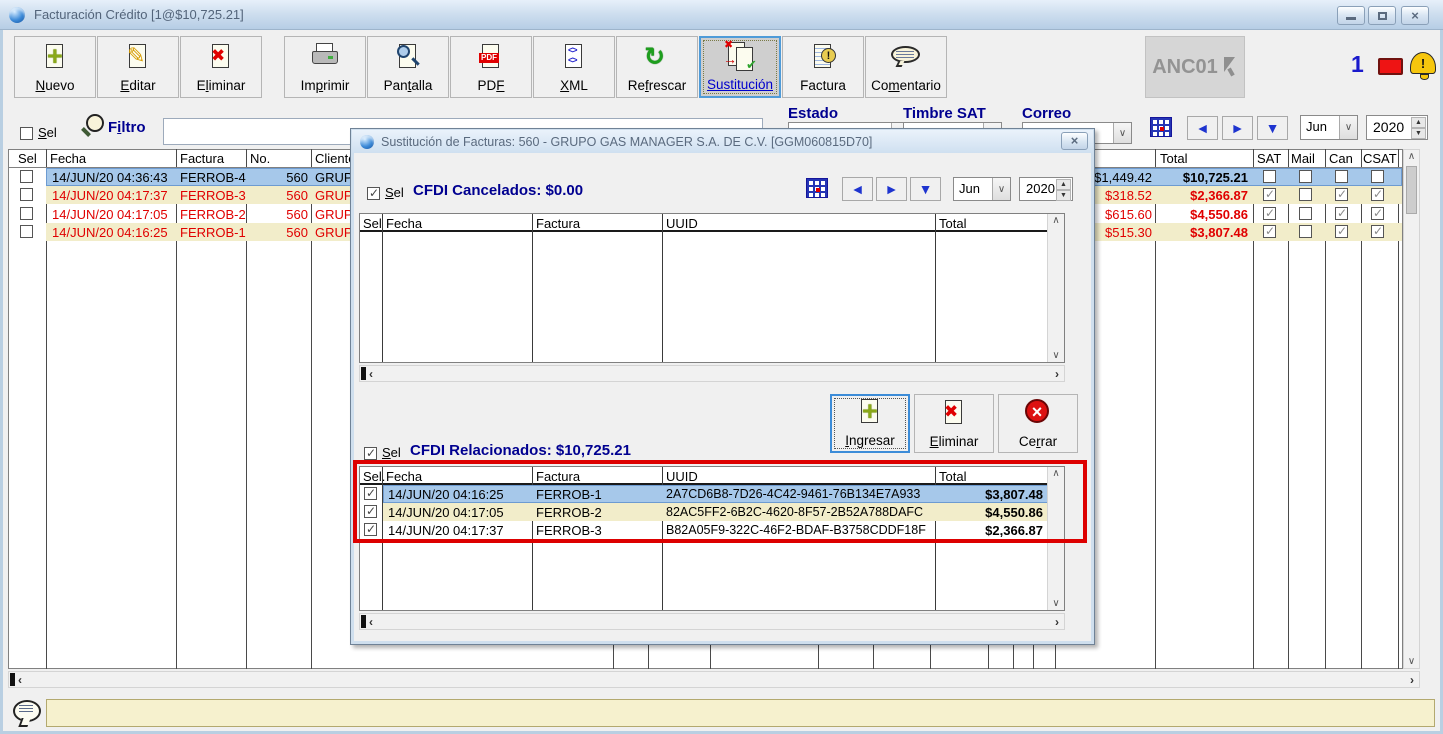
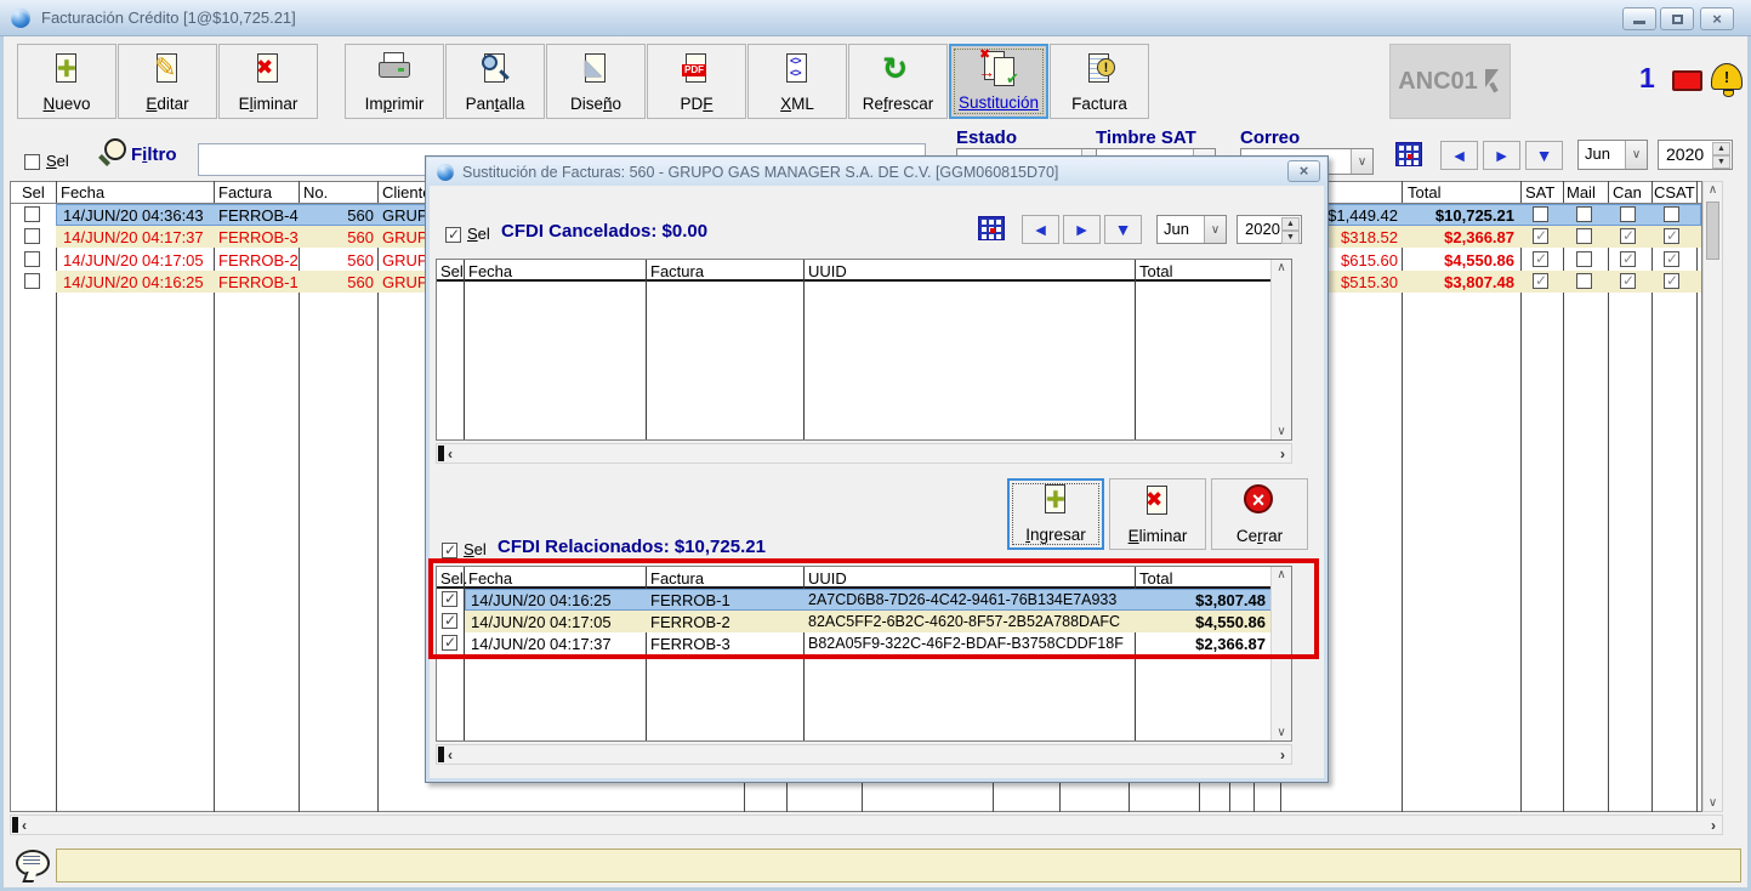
  Facturación Crédito [1@$10,725.21]
  ×
  +
  Nuevo
  ✎
  Editar
  ✖
  Eliminar
  Imprimir
  Pantalla
+ ◣
+ Diseño
  PDF
  PDF
  <>
  <>
  XML
  ↻
  Refrescar
  ✖
  →
  ✔
  Sustitución
  !
  Factura
- Comentario
  ANC01
  1
  !
  Sel
  Filtro
  Estado
  Timbre SAT
  Correo
  ∨
  ◄
  ►
  ▼
  Jun
  ∨
  2020
  Sel
  Fecha
  Factura
  No.
  Client
  Total
  SAT
  Mail
  Can
  CSAT
  14/JUN/20 04:36:43
  FERROB-4
  560
  GRUP
  $1,449.42
  $10,725.21
  14/JUN/20 04:17:37
  FERROB-3
  560
  GRUP
  $318.52
  $2,366.87
  14/JUN/20 04:17:05
  FERROB-2
  560
  GRUP
  $615.60
  $4,550.86
  14/JUN/20 04:16:25
  FERROB-1
  560
  GRUP
  $515.30
  $3,807.48
  ∧
  ∨
  ‹
  ›
  Sustitución de Facturas: 560 - GRUPO GAS MANAGER S.A. DE C.V. [GGM060815D70]
  ×
  Sel
  CFDI Cancelados: $0.00
  ◄
  ►
  ▼
  Jun
  ∨
  2020
  Sel
  Fecha
  Factura
  UUID
  Total
  ∧
  ∨
  ‹
  ›
  +
  Ingresar
  ✖
  Eliminar
  ×
  Cerrar
  Sel
  CFDI Relacionados: $10,725.21
  Sel.
  Fecha
  Factura
  UUID
  Total
  14/JUN/20 04:16:25
  FERROB-1
  2A7CD6B8-7D26-4C42-9461-76B134E7A933
  $3,807.48
  14/JUN/20 04:17:05
  FERROB-2
  82AC5FF2-6B2C-4620-8F57-2B52A788DAFC
  $4,550.86
  14/JUN/20 04:17:37
  FERROB-3
  B82A05F9-322C-46F2-BDAF-B3758CDDF18F
  $2,366.87
  ∧
  ∨
  ‹
  ›
